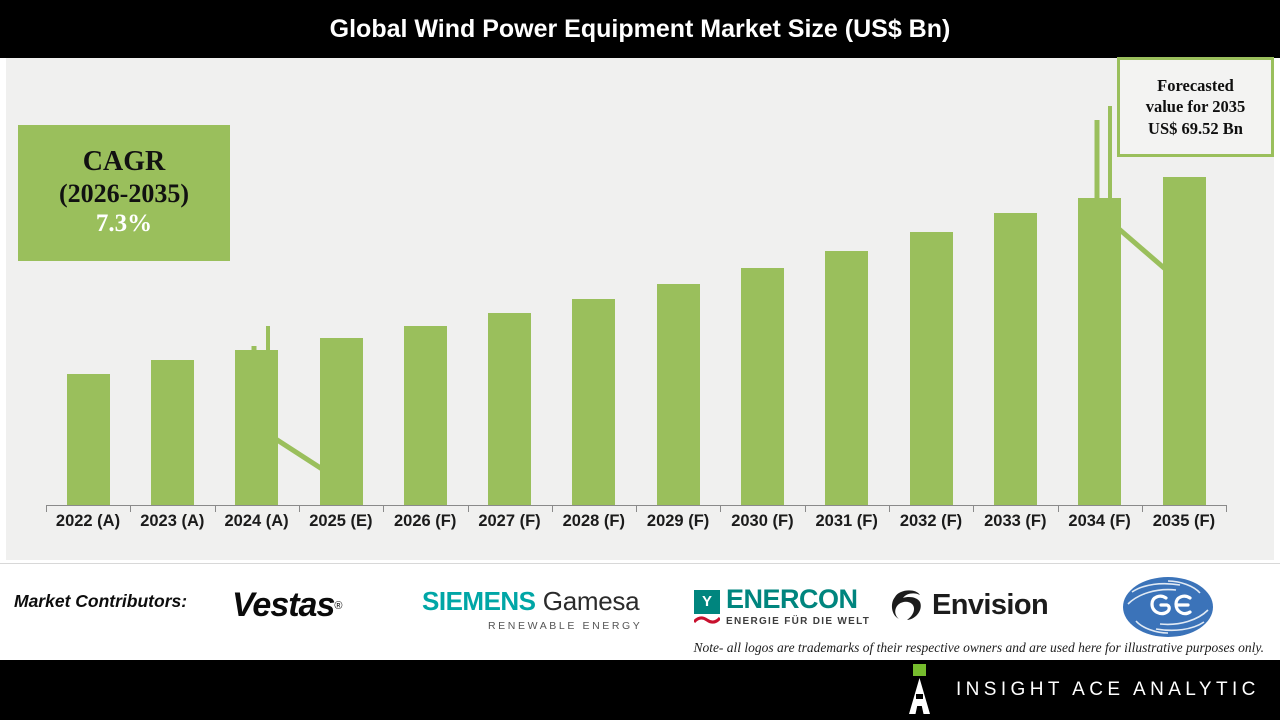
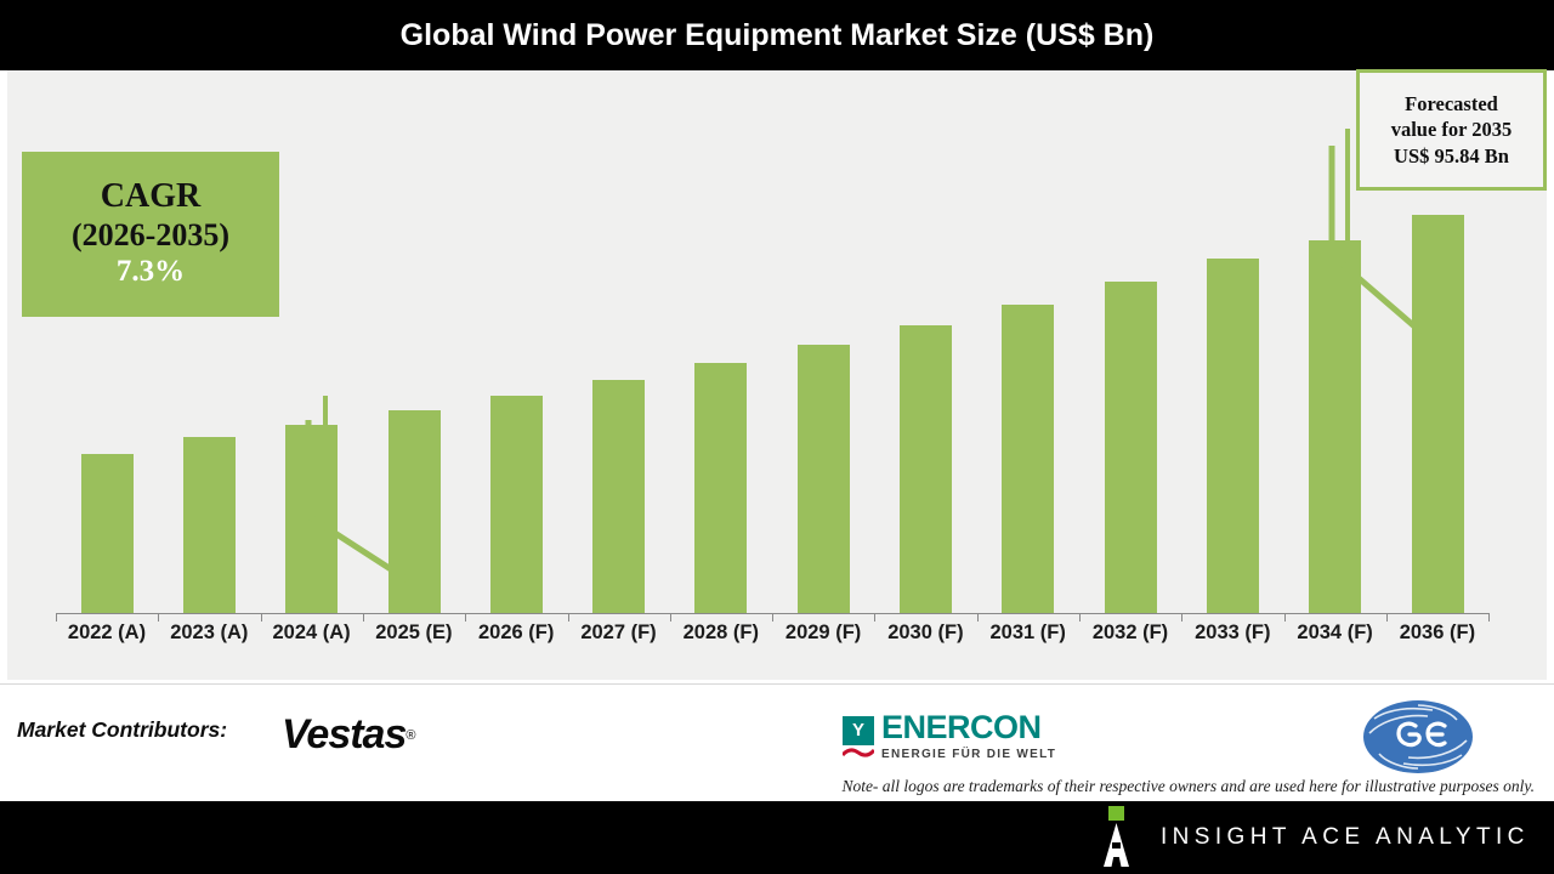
  Global Wind Power Equipment Market Size (US$ Bn)
  2022 (A)
  2023 (A)
  2024 (A)
  2025 (E)
  2026 (F)
  2027 (F)
  2028 (F)
  2029 (F)
  2030 (F)
  2031 (F)
  2032 (F)
  2033 (F)
  2034 (F)
- 2035 (F)
+ 2036 (F)
  CAGR
  (2026-2035)
  7.3%
  Forecasted
  value for 2035
- US$ 69.52 Bn
+ US$ 95.84 Bn
  Market Contributors:
  Vestas
  ®
- SIEMENS Gamesa
- RENEWABLE ENERGY
  Y
  ENERCON
  ENERGIE FÜR DIE WELT
- Envision
  Note- all logos are trademarks of their respective owners and are used here for illustrative purposes only.
  INSIGHT ACE ANALYTIC
